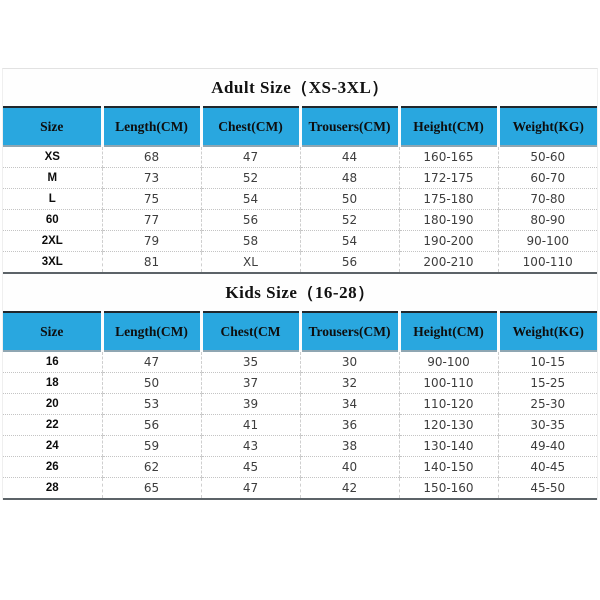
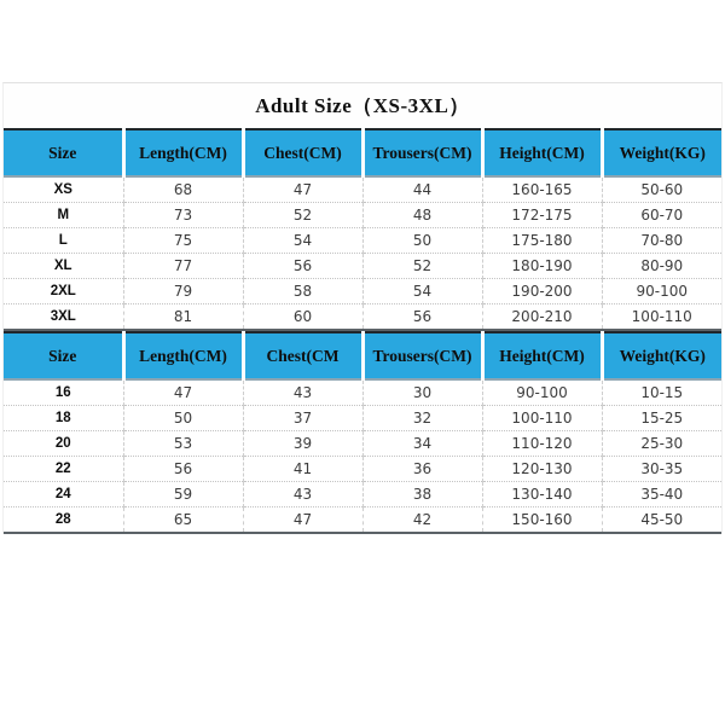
  Adult Size（XS-3XL）
  Size	Length(CM)	Chest(CM)	Trousers(CM)	Height(CM)	Weight(KG)
  XS	68	47	44	160-165	50-60
  M	73	52	48	172-175	60-70
  L	75	54	50	175-180	70-80
- 60	77	56	52	180-190	80-90
+ XL	77	56	52	180-190	80-90
  2XL	79	58	54	190-200	90-100
- 3XL	81	XL	56	200-210	100-110
+ 3XL	81	60	56	200-210	100-110
- Kids Size（16-28）
  Size	Length(CM)	Chest(CM	Trousers(CM)	Height(CM)	Weight(KG)
- 16	47	35	30	90-100	10-15
+ 16	47	43	30	90-100	10-15
  18	50	37	32	100-110	15-25
  20	53	39	34	110-120	25-30
  22	56	41	36	120-130	30-35
- 24	59	43	38	130-140	49-40
+ 24	59	43	38	130-140	35-40
- 26	62	45	40	140-150	40-45
  28	65	47	42	150-160	45-50
